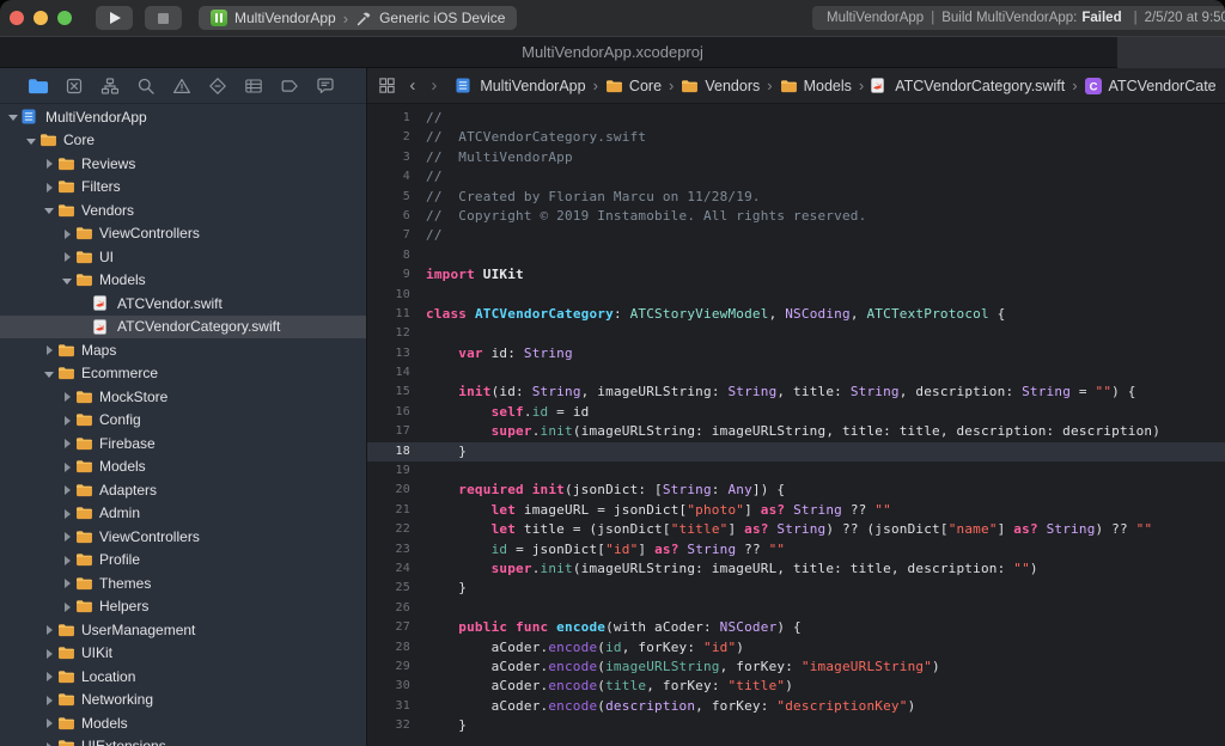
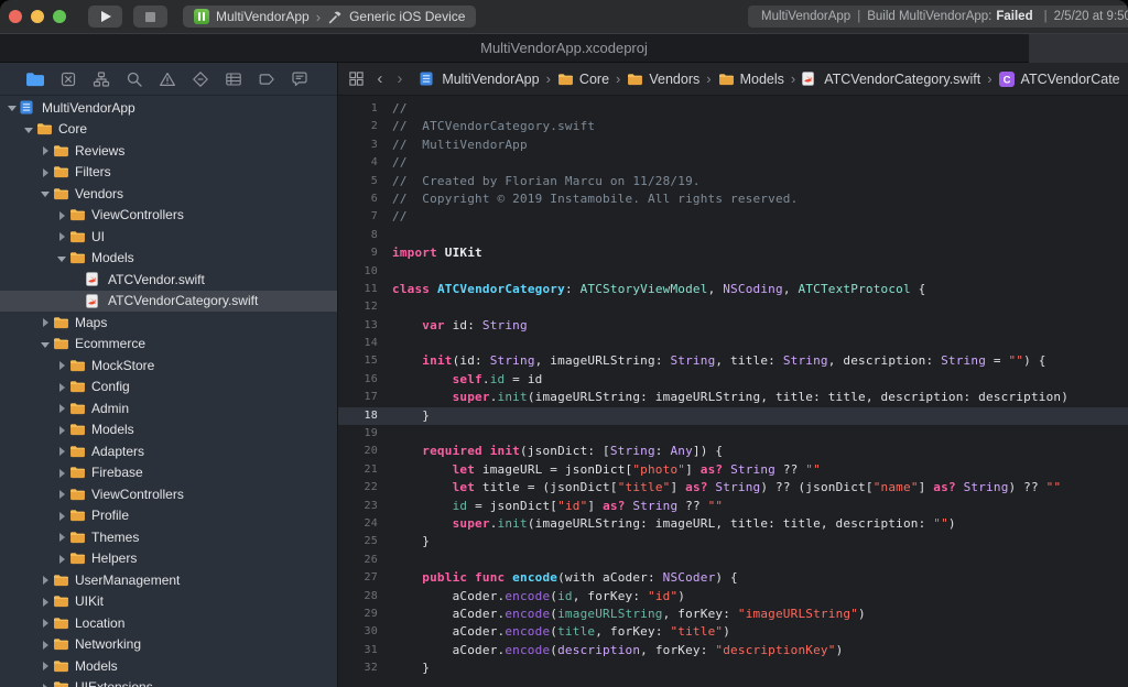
  MultiVendorApp
  ›
  Generic iOS Device
  MultiVendorApp
  |
  Build MultiVendorApp:
  Failed
  |
  2/5/20 at 9:5
  MultiVendorApp.xcodeproj
  MultiVendorApp
  Core
  Reviews
  Filters
  Vendors
  ViewControllers
  UI
  Models
  ATCVendor.swift
  ATCVendorCategory.swift
  Maps
  Ecommerce
  MockStore
  Config
- Firebase
+ Admin
  Models
  Adapters
- Admin
+ Firebase
  ViewControllers
  Profile
  Themes
  Helpers
  UserManagement
  UIKit
  Location
  Networking
  Models
  ‹
  ›
  MultiVendorApp
  ›
  Core
  ›
  Vendors
  ›
  Models
  ›
  ATCVendorCategory.swift
  ›
  C
  ATCVendorCate
  1
  //
  2
  // ATCVendorCategory.swift
  3
  // MultiVendorApp
  4
  //
  5
  // Created by Florian Marcu on 11/28/19.
  6
  // Copyright © 2019 Instamobile. All rights reserved.
  7
  //
  8
  9
  import UIKit
  10
  11
  class ATCVendorCategory: ATCStoryViewModel, NSCoding, ATCTextProtocol {
  12
  13
  var id: String
  14
  15
  init(id: String, imageURLString: String, title: String, description: String = "") {
  16
  self.id = id
  17
  super.init(imageURLString: imageURLString, title: title, description: description)
  18
  }
  19
  20
  required init(jsonDict: [String: Any]) {
  21
  let imageURL = jsonDict["photo"] as? String ?? ""
  22
  let title = (jsonDict["title"] as? String) ?? (jsonDict["name"] as? String) ?? ""
  23
  id = jsonDict["id"] as? String ?? ""
  24
  super.init(imageURLString: imageURL, title: title, description: "")
  25
  }
  26
  27
  public func encode(with aCoder: NSCoder) {
  28
  aCoder.encode(id, forKey: "id")
  29
  aCoder.encode(imageURLString, forKey: "imageURLString")
  30
  aCoder.encode(title, forKey: "title")
  31
  aCoder.encode(description, forKey: "descriptionKey")
  32
  }
